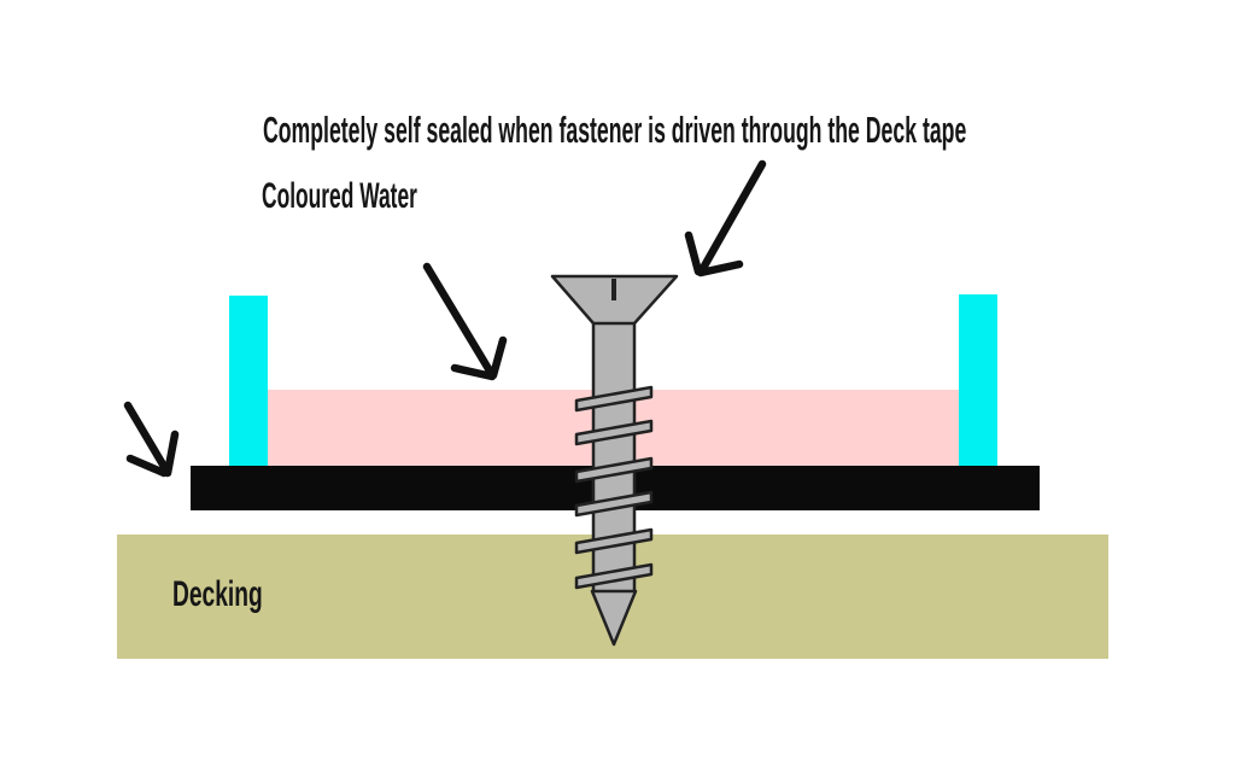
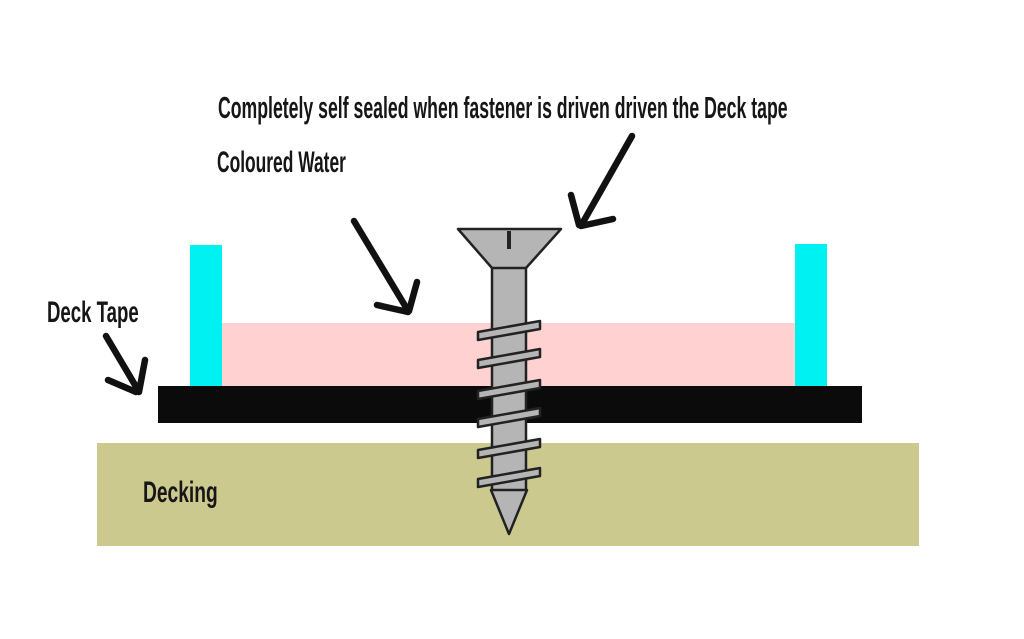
- Completely self sealed when fastener is driven through the Deck tape
+ Completely self sealed when fastener is driven driven the Deck tape
  Coloured Water
+ Deck Tape
  Decking
